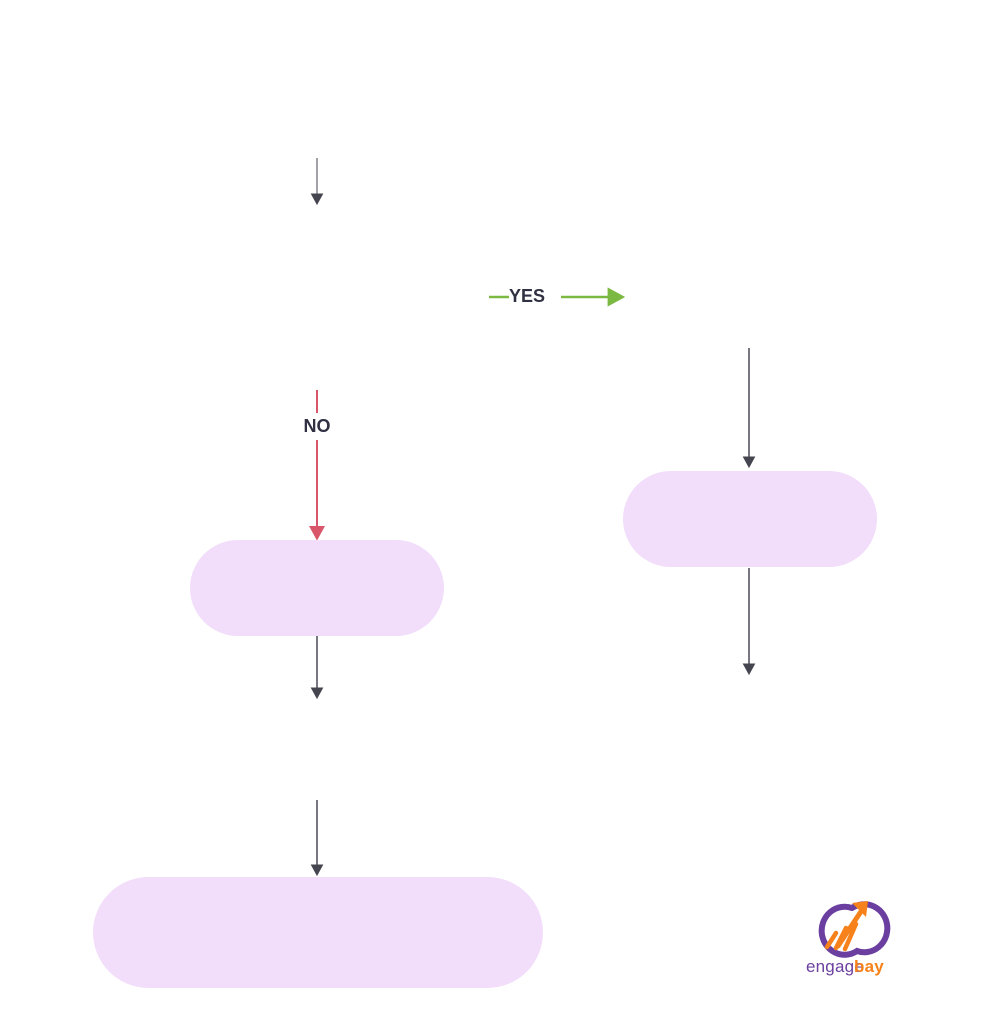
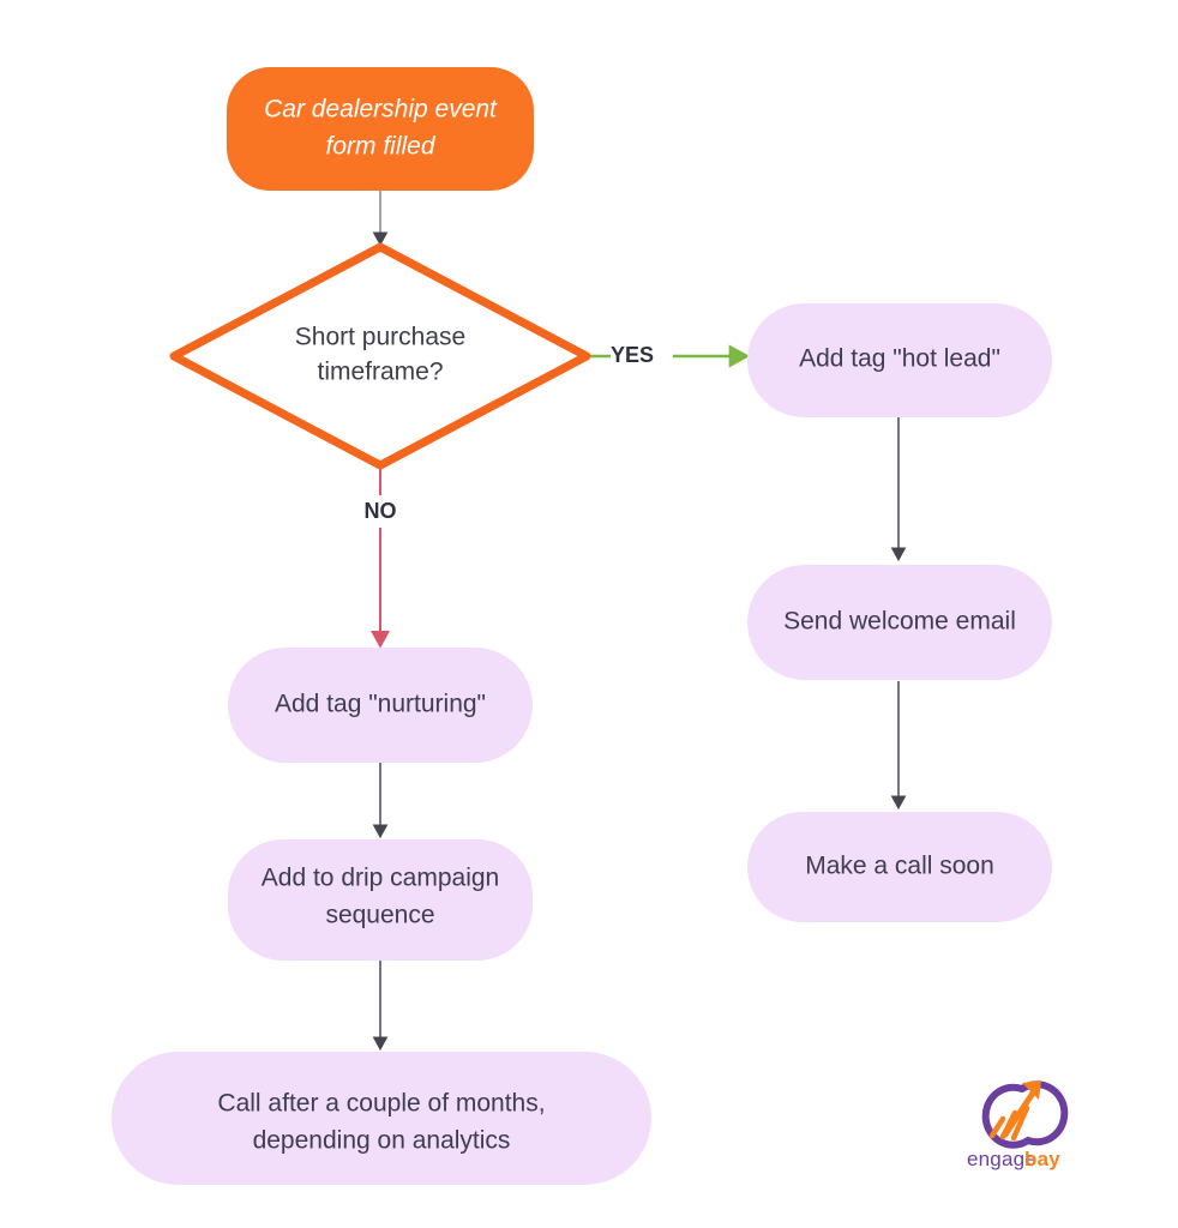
  YES
  NO
+ Car dealership event
+ form filled
+ Short purchase
+ timeframe?
+ Add tag "hot lead"
+ Send welcome email
+ Make a call soon
+ Add tag "nurturing"
+ Add to drip campaign
+ sequence
+ Call after a couple of months,
+ depending on analytics
  engage
  bay
